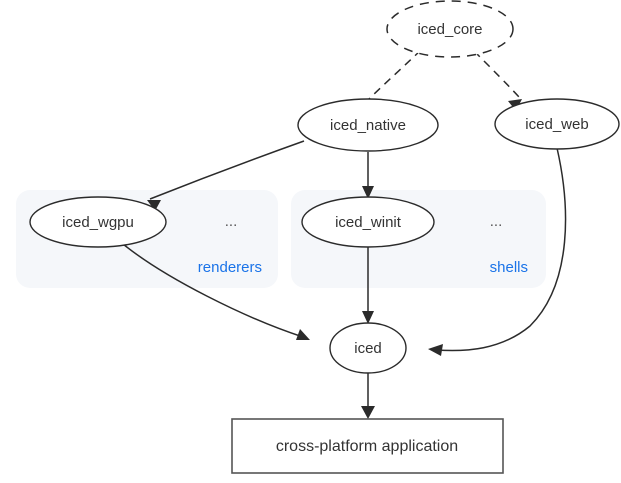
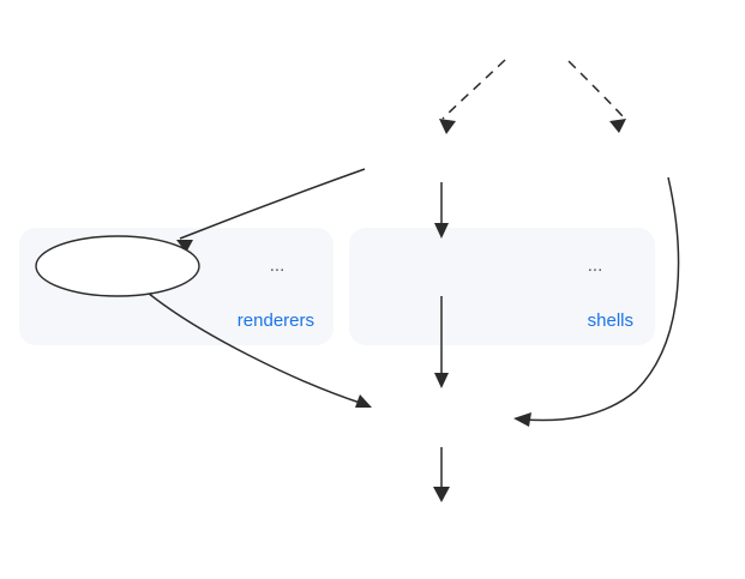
  renderers
  ...
  shells
  ...
- iced_core
- iced_native
- iced_web
- iced_wgpu
- iced_winit
- iced
- cross-platform application
